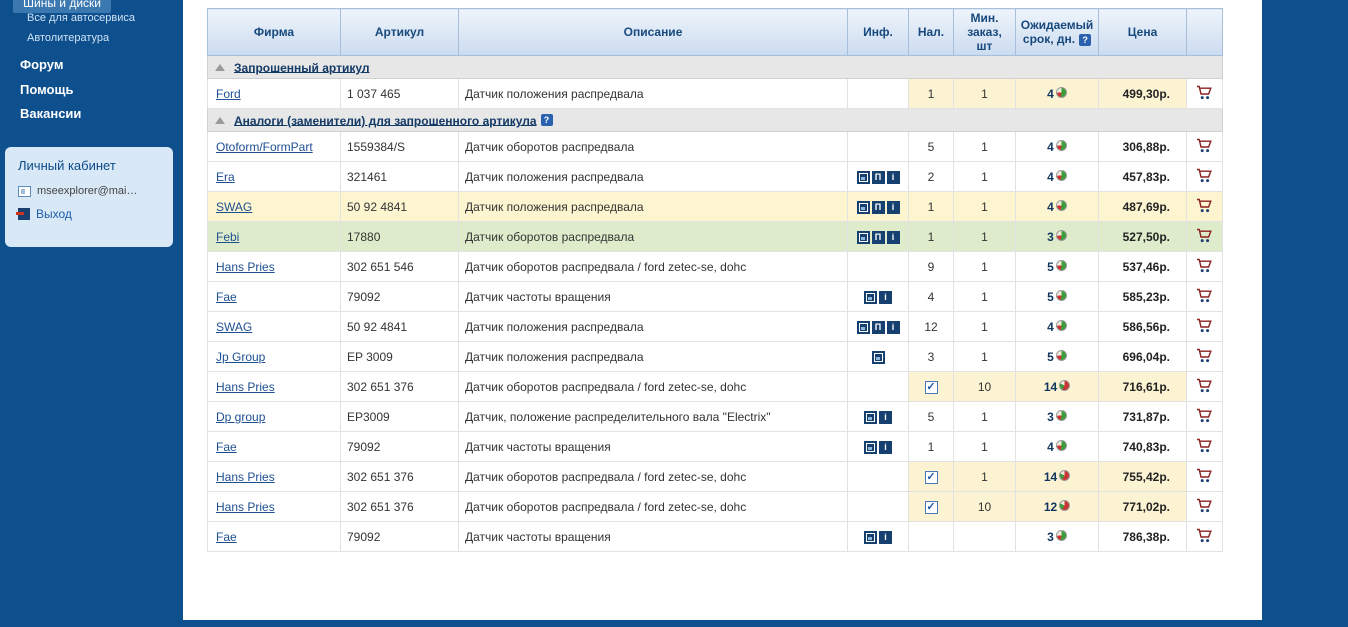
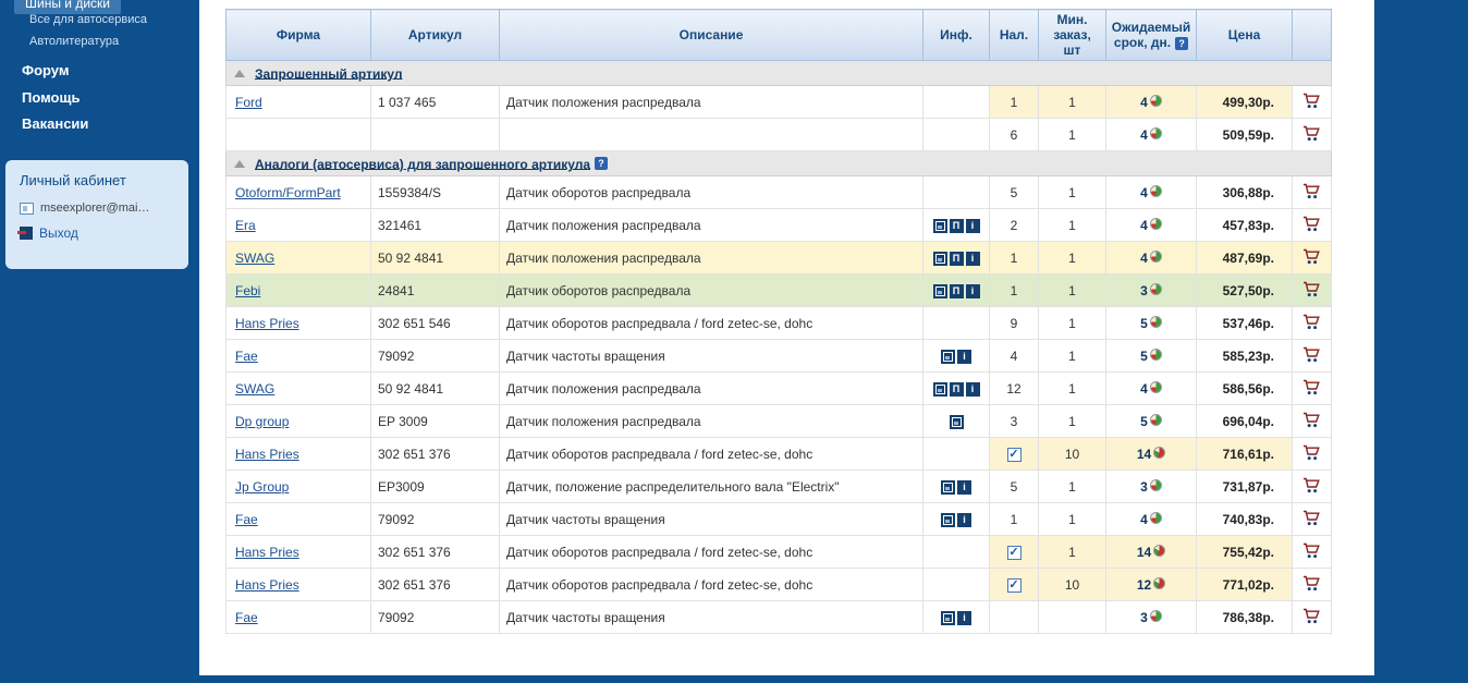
  Шины и диски
  Все для автосервиса
  Автолитература
  Форум
  Помощь
  Вакансии
  Личный кабинет
  mseexplorer@mai…
  Выход
  Фирма	Артикул	Описание	Инф.	Нал.	Мин. заказ, шт	Ожидаемый срок, дн. ?	Цена
  Запрошенный артикул
  Ford	1 037 465	Датчик положения распредвала		1	1	4	499,30р.
+ 				6	1	4	509,59р.
- Аналоги (заменители) для запрошенного артикула ?
+ Аналоги (автосервиса) для запрошенного артикула ?
  Otoform/FormPart	1559384/S	Датчик оборотов распредвала		5	1	4	306,88р.
  Era	321461	Датчик положения распредвала	П i	2	1	4	457,83р.
  SWAG	50 92 4841	Датчик положения распредвала	П i	1	1	4	487,69р.
- Febi	17880	Датчик оборотов распредвала	П i	1	1	3	527,50р.
+ Febi	24841	Датчик оборотов распредвала	П i	1	1	3	527,50р.
  Hans Pries	302 651 546	Датчик оборотов распредвала / ford zetec-se, dohc		9	1	5	537,46р.
  Fae	79092	Датчик частоты вращения	i	4	1	5	585,23р.
  SWAG	50 92 4841	Датчик положения распредвала	П i	12	1	4	586,56р.
- Jp Group	EP 3009	Датчик положения распредвала		3	1	5	696,04р.
+ Dp group	EP 3009	Датчик положения распредвала		3	1	5	696,04р.
  Hans Pries	302 651 376	Датчик оборотов распредвала / ford zetec-se, dohc		✓	10	14	716,61р.
- Dp group	EP3009	Датчик, положение распределительного вала "Electrix"	i	5	1	3	731,87р.
+ Jp Group	EP3009	Датчик, положение распределительного вала "Electrix"	i	5	1	3	731,87р.
  Fae	79092	Датчик частоты вращения	i	1	1	4	740,83р.
  Hans Pries	302 651 376	Датчик оборотов распредвала / ford zetec-se, dohc		✓	1	14	755,42р.
  Hans Pries	302 651 376	Датчик оборотов распредвала / ford zetec-se, dohc		✓	10	12	771,02р.
  Fae	79092	Датчик частоты вращения	i			3	786,38р.
